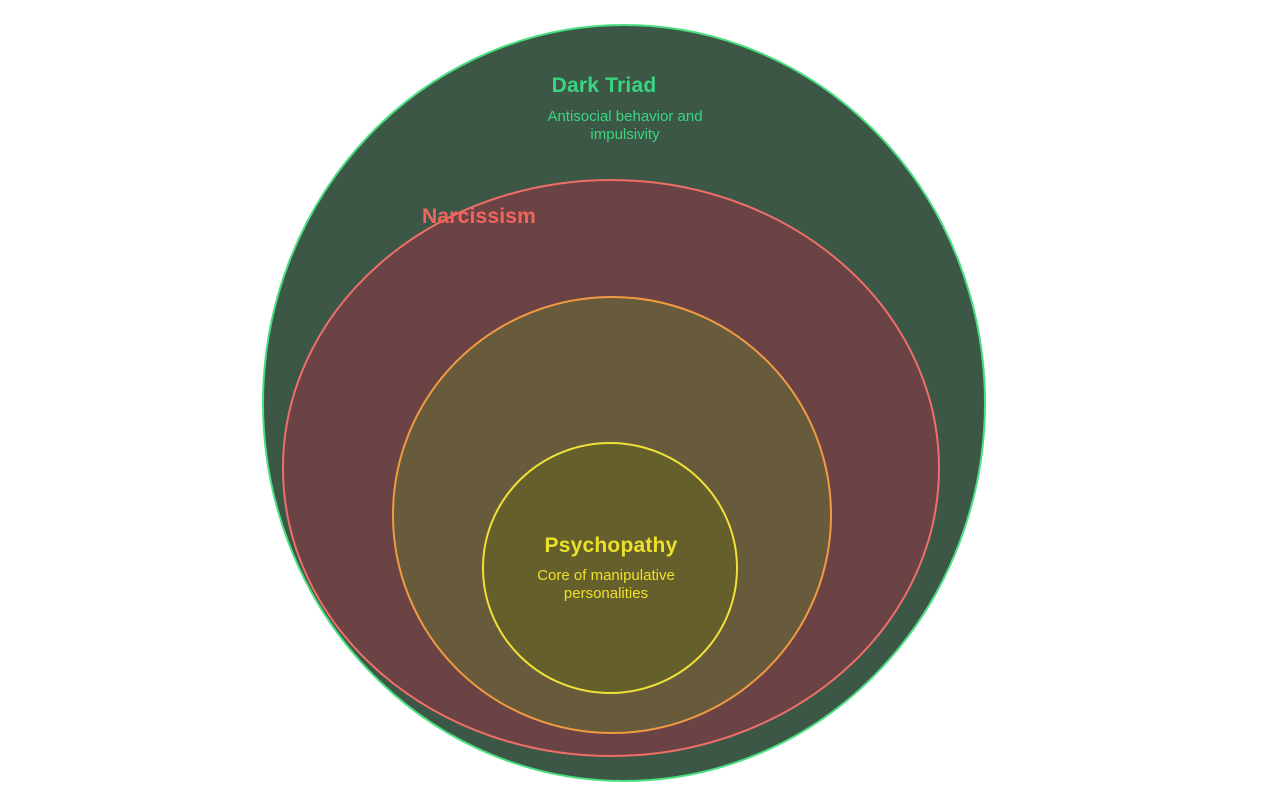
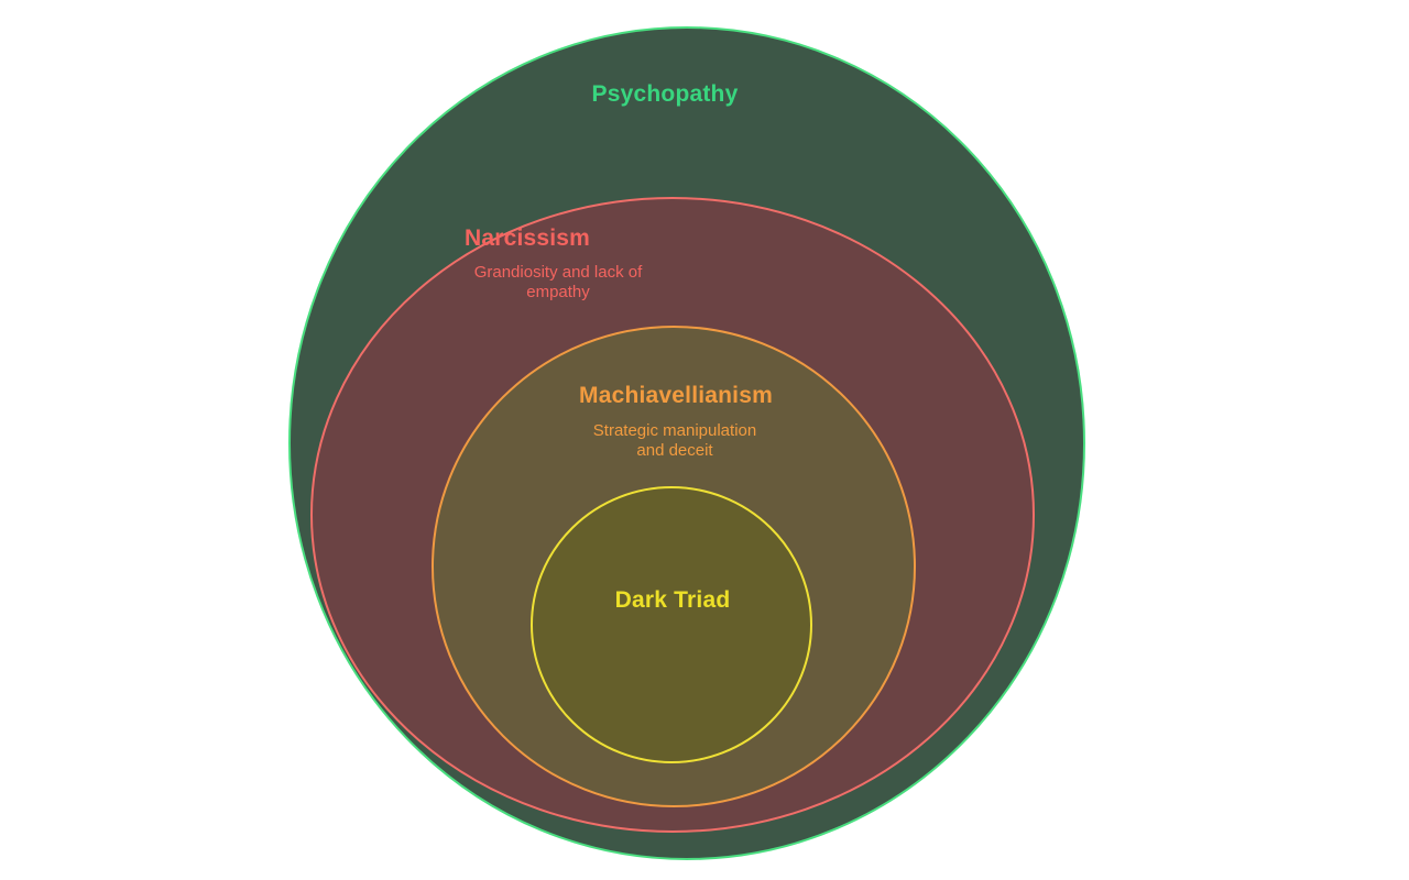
- Dark Triad
+ Psychopathy
- Antisocial behavior and
- impulsivity
  Narcissism
+ Grandiosity and lack of
+ empathy
+ Machiavellianism
+ Strategic manipulation
+ and deceit
- Psychopathy
+ Dark Triad
- Core of manipulative
- personalities
